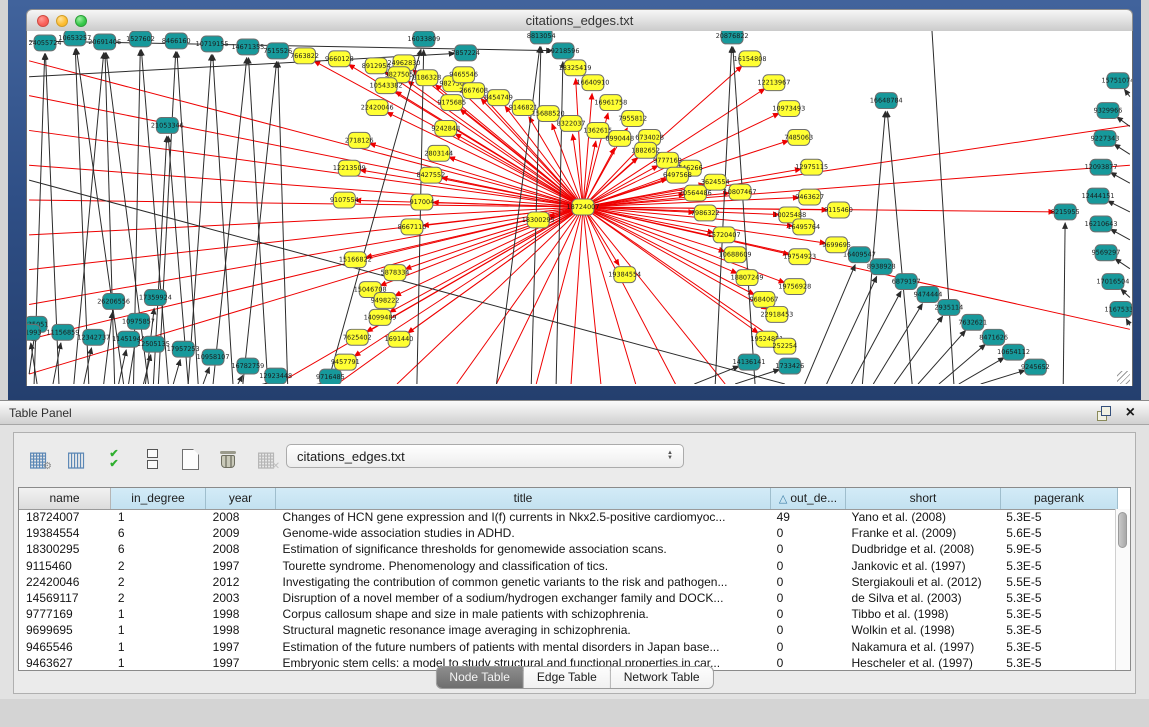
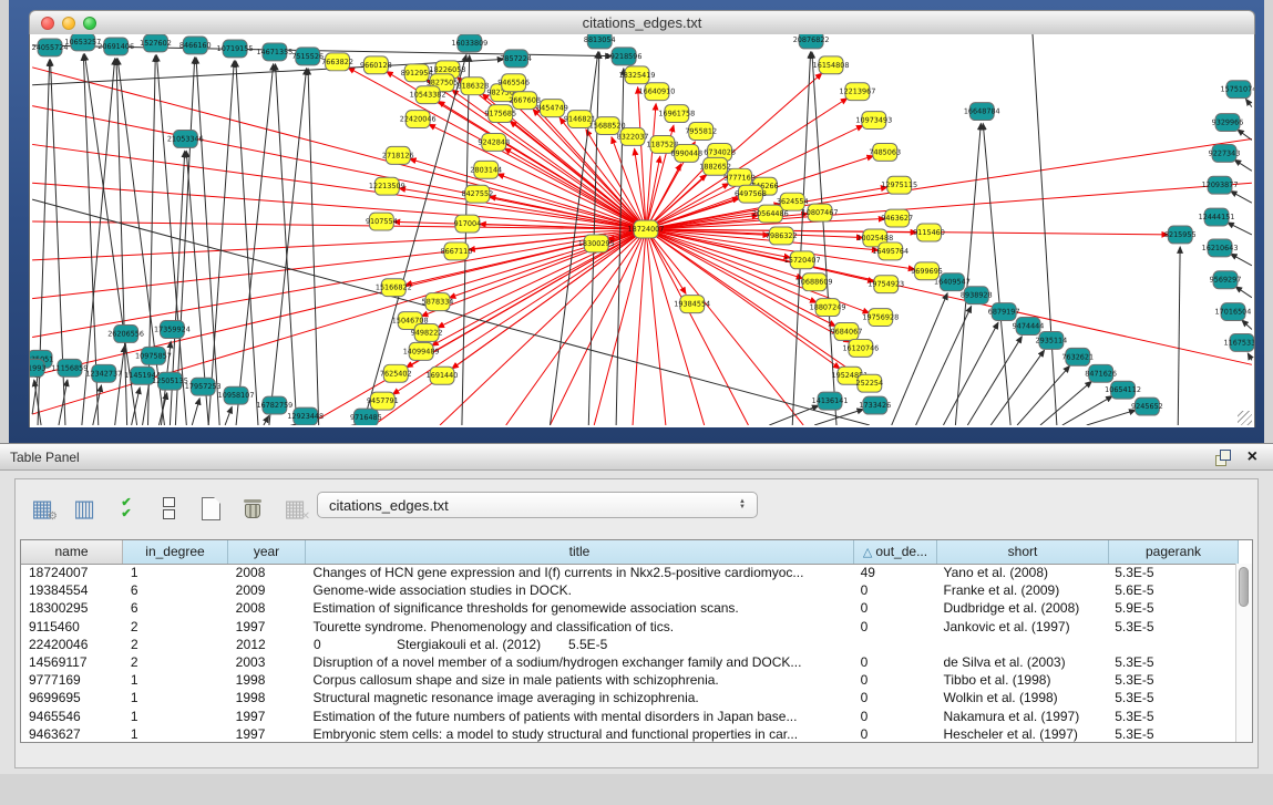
  citations_edges.txt
  18724007
  24055724
  10653257
  20691406
  1527602
  8466160
  10719155
  14671355
  7515526
  16033809
  7857224
  8813054
  19218596
  20876822
  21053346
  11156859
  12342737
  26206556
  17359924
  10975857
  1145194
  12505135
  17957253
  10958107
  16782759
  12923448
  9716485
  1575107
  9329966
  9227343
  12093877
  12444151
  16210643
  9569297
  17016504
  1167533
  16648784
  8215955
  16409547
  8938928
  6879197
  9474444
  2935114
  7632621
  8471626
  10654112
  9245652
  14136141
  1733426
  7663822
  9660128
  8912954
- 24962830
+ 18226058
  9827505
  10543382
  8186328
  982750
  9465546
  2667608
  8454749
  9175685
  9146821
  15688520
  18325419
  16640910
  16961758
  8322037
- 1362615
+ 1187528
  7955812
  8990448
  6734028
  1882652
  9777169
  6497568
  22420046
  2718126
  9242848
  2803144
  12213509
  8427552
  3624554
  10807467
  20564486
  9107554
  917004
  7986322
  16154808
  12213967
  10973493
  7485063
  12975115
  9463627
  9115460
  10025488
  16495764
  15720407
  10688609
  18807249
  19754923
  19756928
  9684067
- 22918453
+ 16120746
  195248
  252254
  19384554
  9699695
  18300295
  8667110
  15166822
  5878334
  15046708
  9498222
  14099489
  7625402
  1691440
  9457791
  Table Panel
  ×
  ▦
  ⚙
  ▥
  ✔
  ✔
  ▦
  ✕
  citations_edges.txt
  name
  in_degree
  year
  title
  △ out_de...
  short
  pagerank
  18724007
  1
  2008
  Changes of HCN gene expression and I(f) currents in Nkx2.5-positive cardiomyoc...
  49
  Yano et al. (2008)
  5.3E-5
  19384554
  6
  2009
- Genome-wide association studies in ADHD.
+ Genome-wide association studies in DOCK.
  0
  Franke et al. (2009)
  5.6E-5
  18300295
  6
  2008
  Estimation of significance thresholds for genomewide association scans.
  0
  Dudbridge et al. (2008)
  5.9E-5
  9115460
  2
  1997
  Tourette syndrome. Phenomenology and classification of tics.
  0
  Jankovic et al. (1997)
  5.3E-5
  22420046
  2
  2012
- Investigating the contribution of common genetic variants to the risk and pathogen...
  0
  Stergiakouli et al. (2012)
  5.5E-5
  14569117
  2
  2003
  Disruption of a novel member of a sodium/hydrogen exchanger family and DOCK...
  0
  de Silva et al. (2003)
  5.3E-5
  9777169
  1
  1998
  Corpus callosum shape and size in male patients with schizophrenia.
  0
  Tibbo et al. (1998)
  5.3E-5
  9699695
  1
  1998
  Structural magnetic resonance image averaging in schizophrenia.
  0
  Wolkin et al. (1998)
  5.3E-5
  9465546
  1
  1997
  Estimation of the future numbers of patients with mental disorders in Japan base...
  0
  Nakamura et al. (1997)
  5.3E-5
  9463627
  1
  1997
  Embryonic stem cells: a model to study structural and functional properties in car...
  0
  Hescheler et al. (1997)
  5.3E-5
- Node Table
- Edge Table
- Network Table
